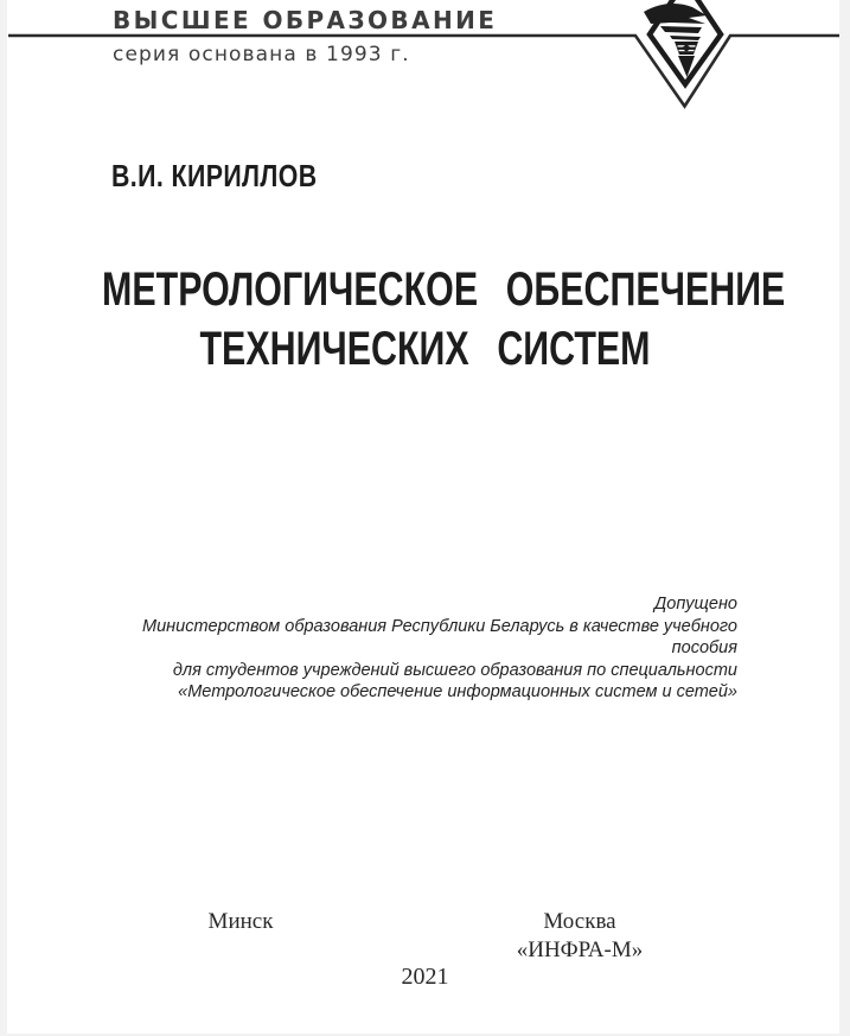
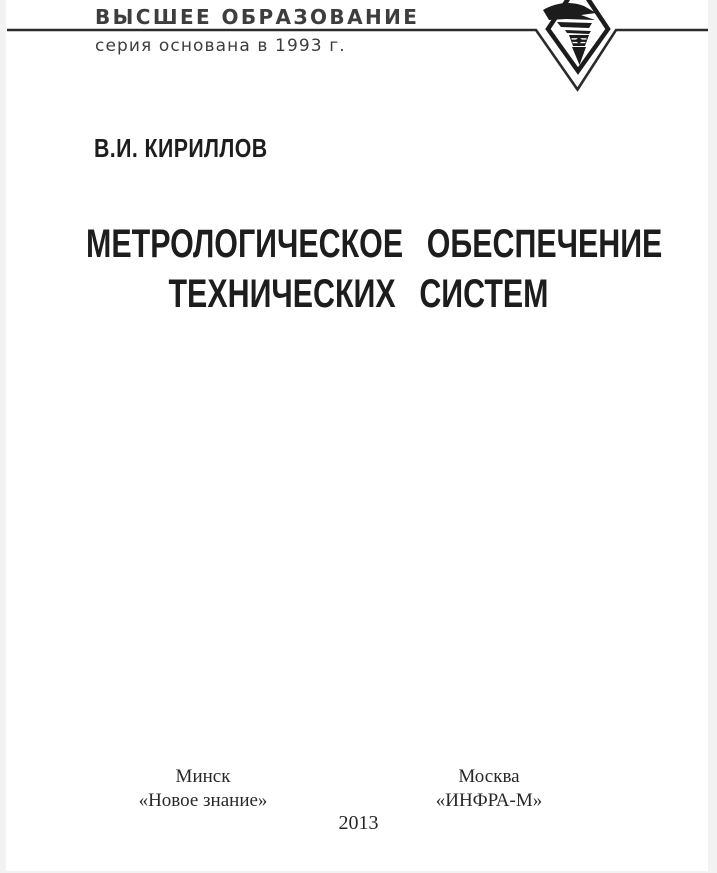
  ВЫСШЕЕ ОБРАЗОВАНИЕ
  серия основана в 1993 г.
  В.И. КИРИЛЛОВ
  МЕТРОЛОГИЧЕСКОЕ ОБЕСПЕЧЕНИЕ
  ТЕХНИЧЕСКИХ СИСТЕМ
- Допущено
- Министерством образования Республики Беларусь в качестве учебного пособия
- для студентов учреждений высшего образования по специальности
- «Метрологическое обеспечение информационных систем и сетей»
  Минск
+ «Новое знание»
  Москва
  «ИНФРА-М»
- 2021
+ 2013
